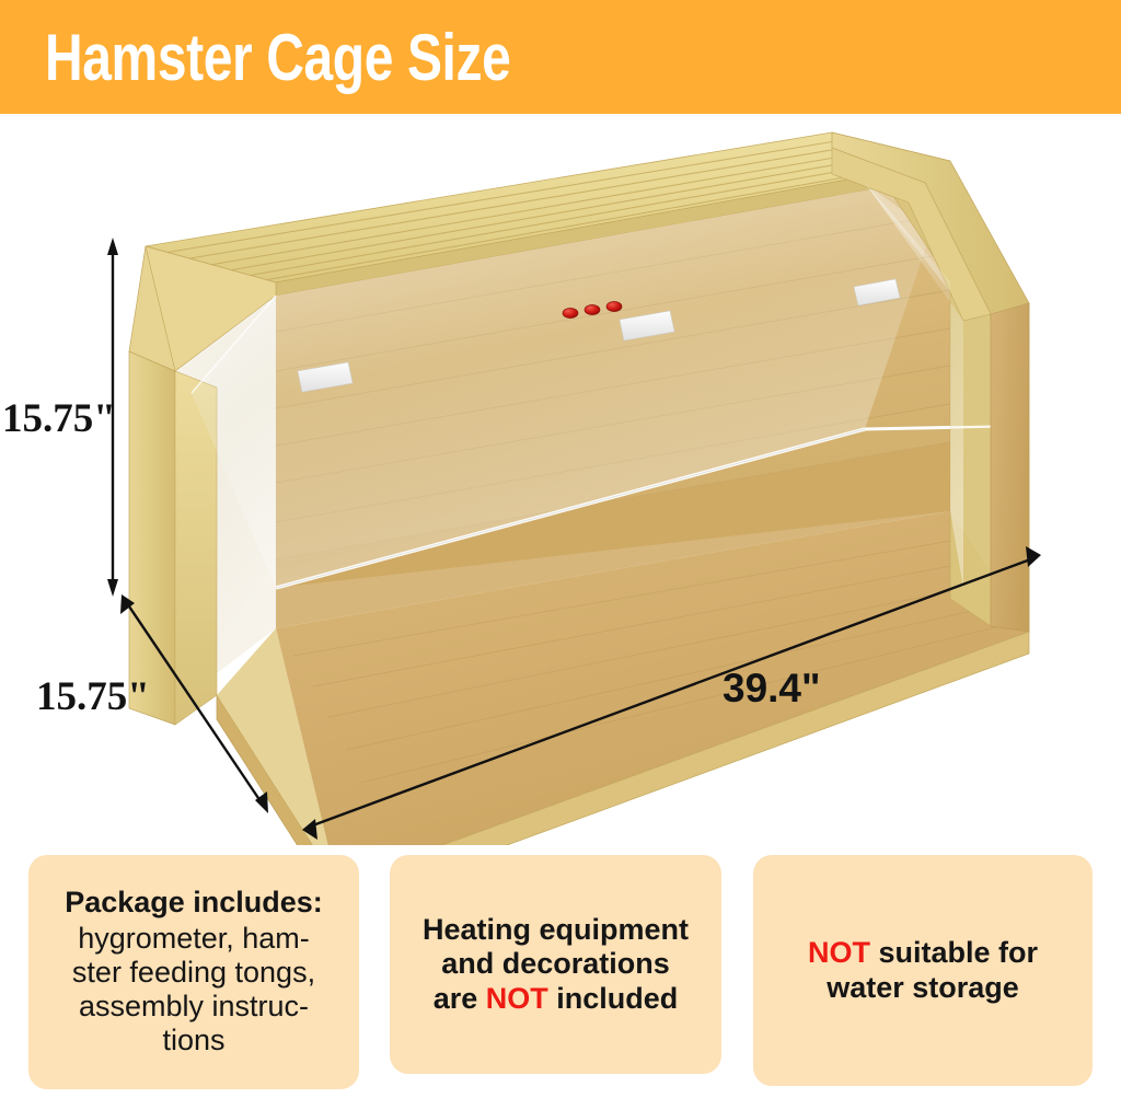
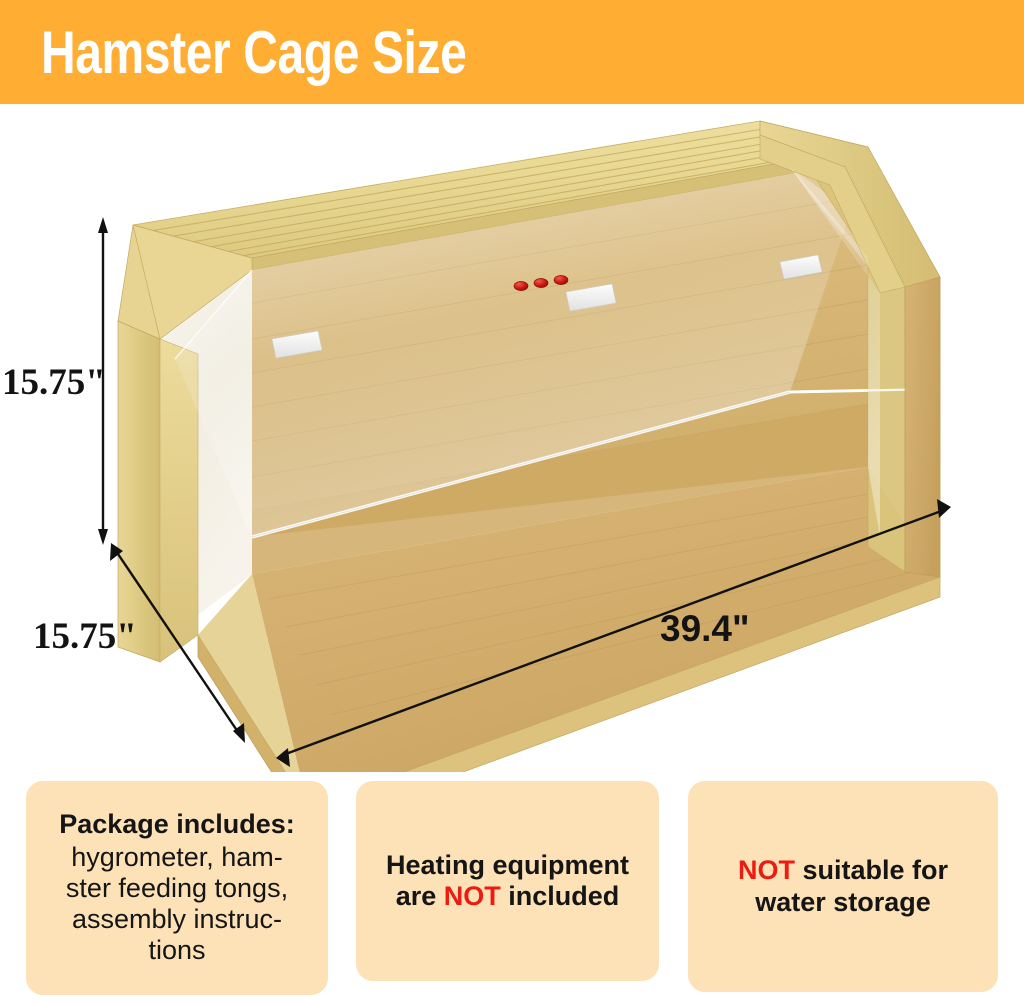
  Hamster Cage Size
  15.75"
  15.75"
  39.4"
  Package includes:
  hygrometer, ham-
  ster feeding tongs,
  assembly instruc-
  tions
  Heating equipment
- and decorations
  are NOT included
  NOT suitable for
  water storage
